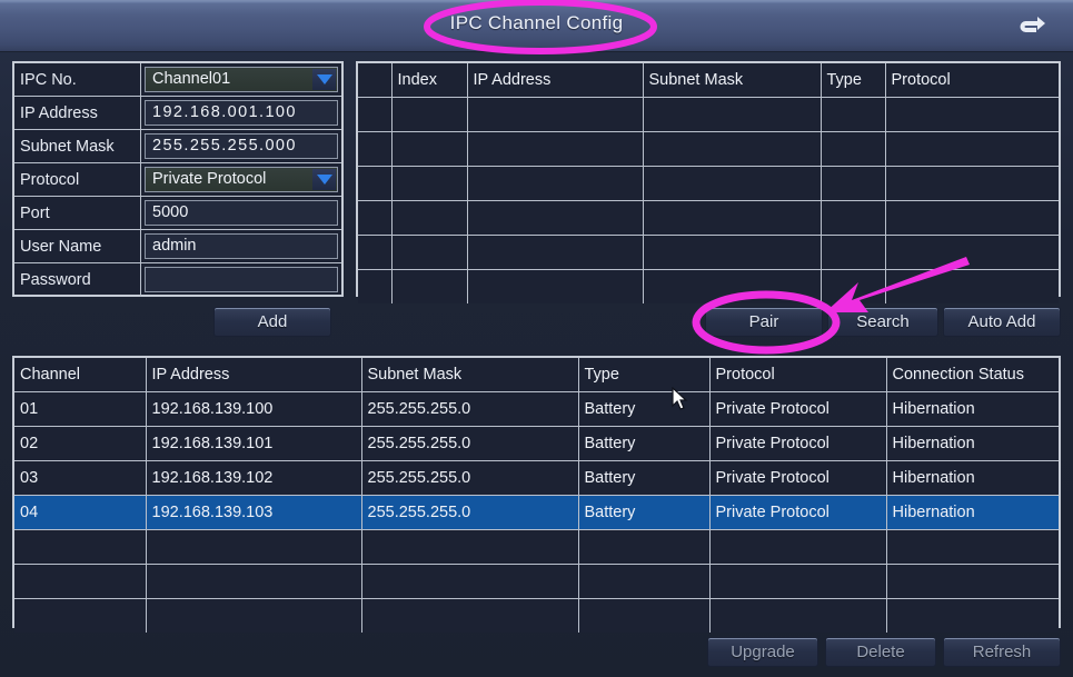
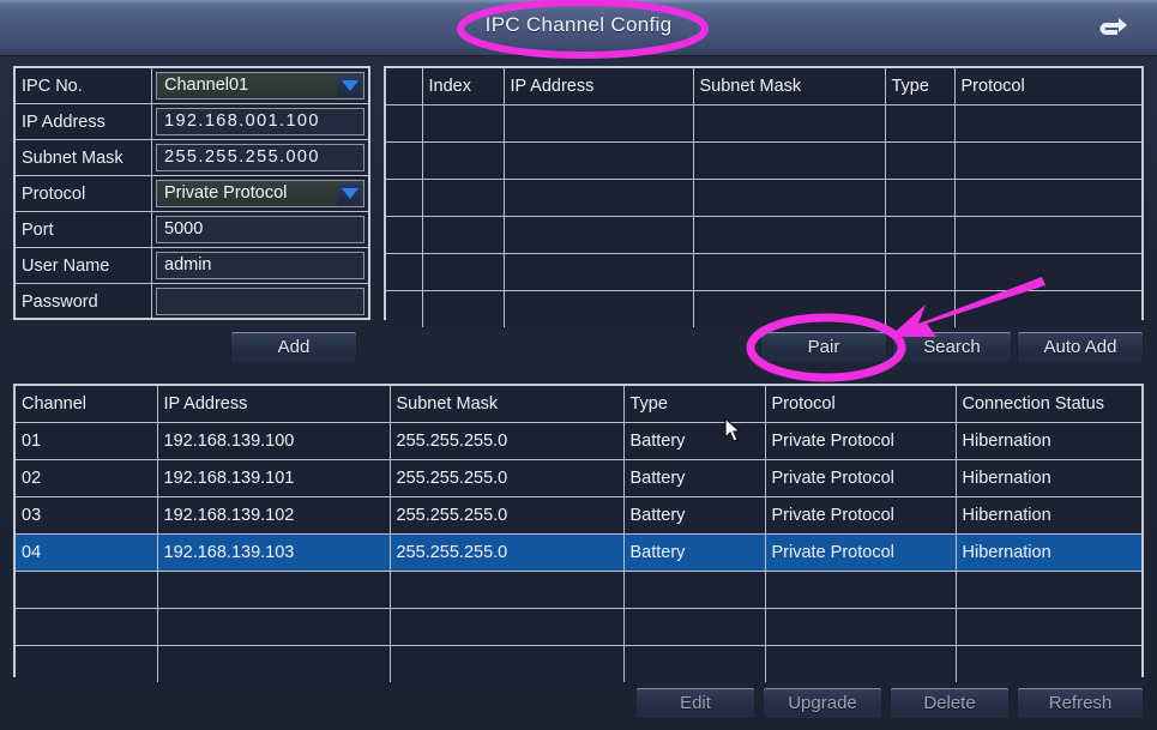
  IPC Channel Config
  IPC No.
  Channel01
  IP Address
  192.168.001.100
  Subnet Mask
  255.255.255.000
  Protocol
  Private Protocol
  Port
  5000
  User Name
  admin
  Password
  Add
  	Index	IP Address	Subnet Mask	Type	Protocol
  Pair
  Search
  Auto Add
  Channel	IP Address	Subnet Mask	Type	Protocol	Connection Status
  01	192.168.139.100	255.255.255.0	Battery	Private Protocol	Hibernation
  02	192.168.139.101	255.255.255.0	Battery	Private Protocol	Hibernation
  03	192.168.139.102	255.255.255.0	Battery	Private Protocol	Hibernation
  04	192.168.139.103	255.255.255.0	Battery	Private Protocol	Hibernation
+ Edit
  Upgrade
  Delete
  Refresh
